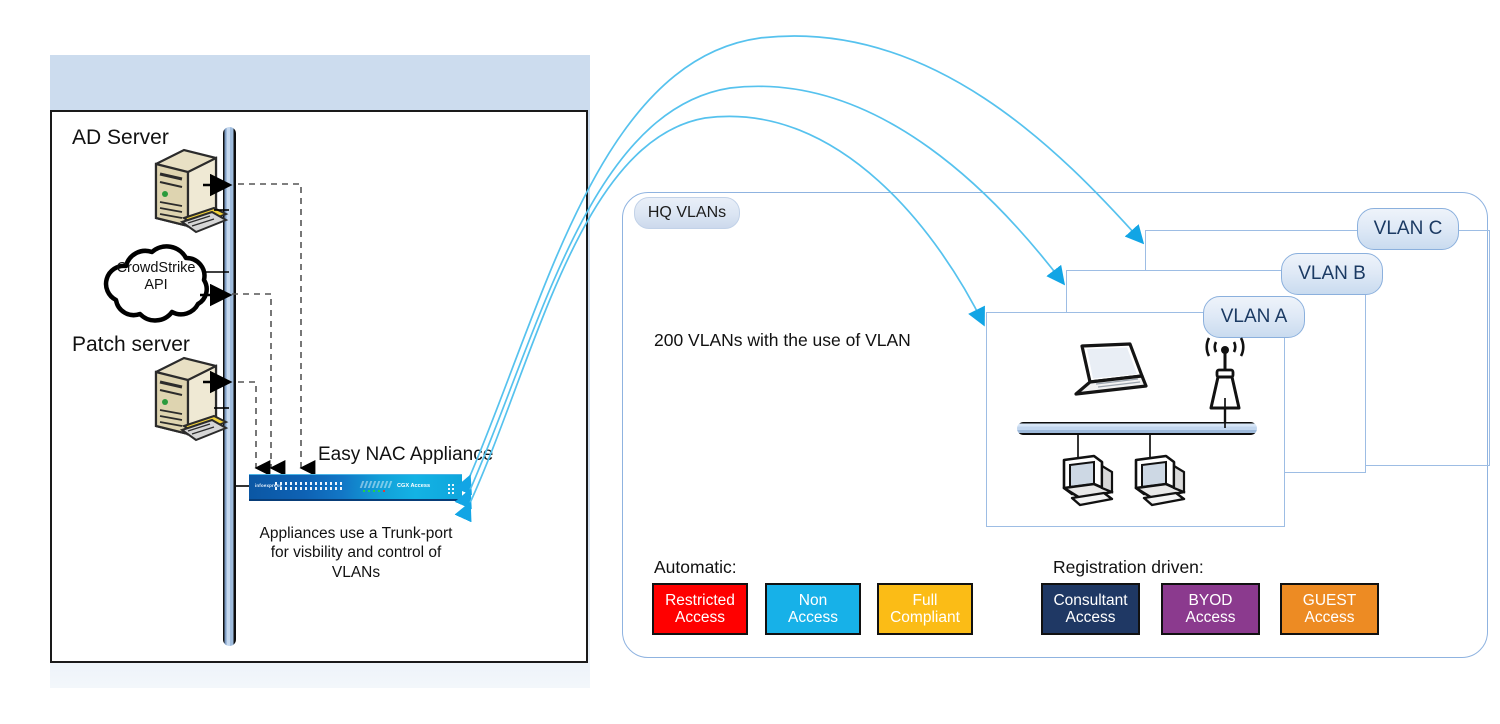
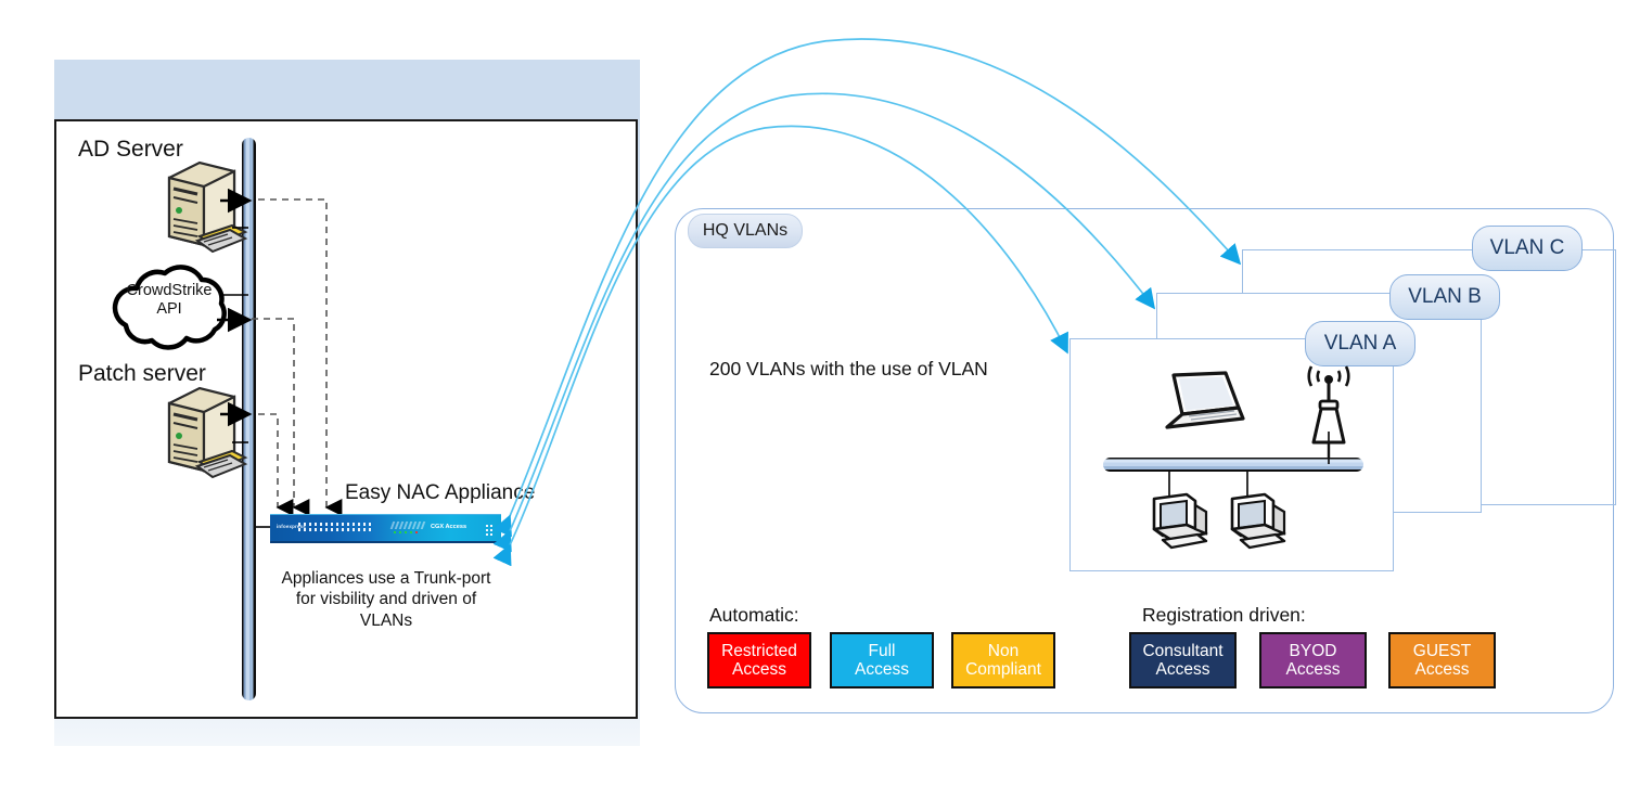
  AD Server
  CrowdStrike
  API
  Patch server
  Easy NAC Appliane
  Appliances use a Trunk-port
- for visbility and control of
+ for visbility and driven of
  VLANs
  HQ VLANs
  200 VLANs with the use of VLAN
  VLAN C
  VLAN B
  VLAN A
  Automatic:
  Registration driven:
  Restricted
  Access
- Non
+ Full
  Access
- Full
+ Non
  Compliant
  Consultant
  Access
  BYOD
  Access
  GUEST
  Access
